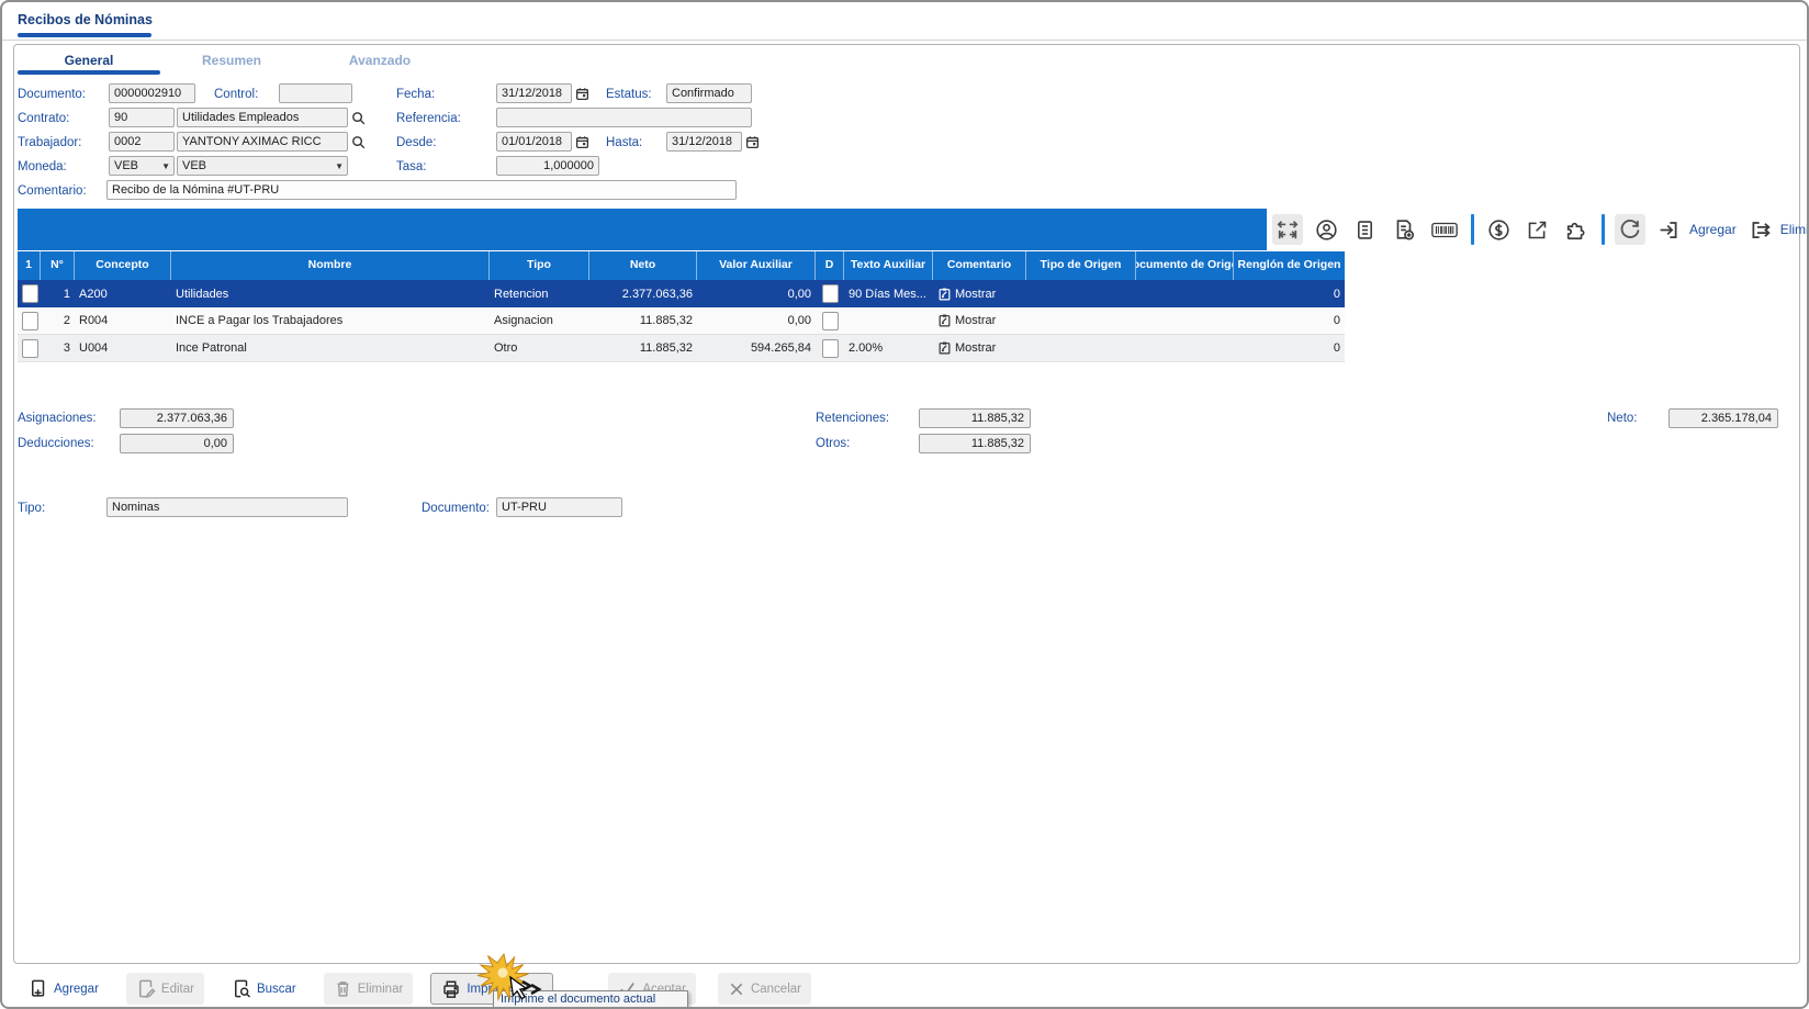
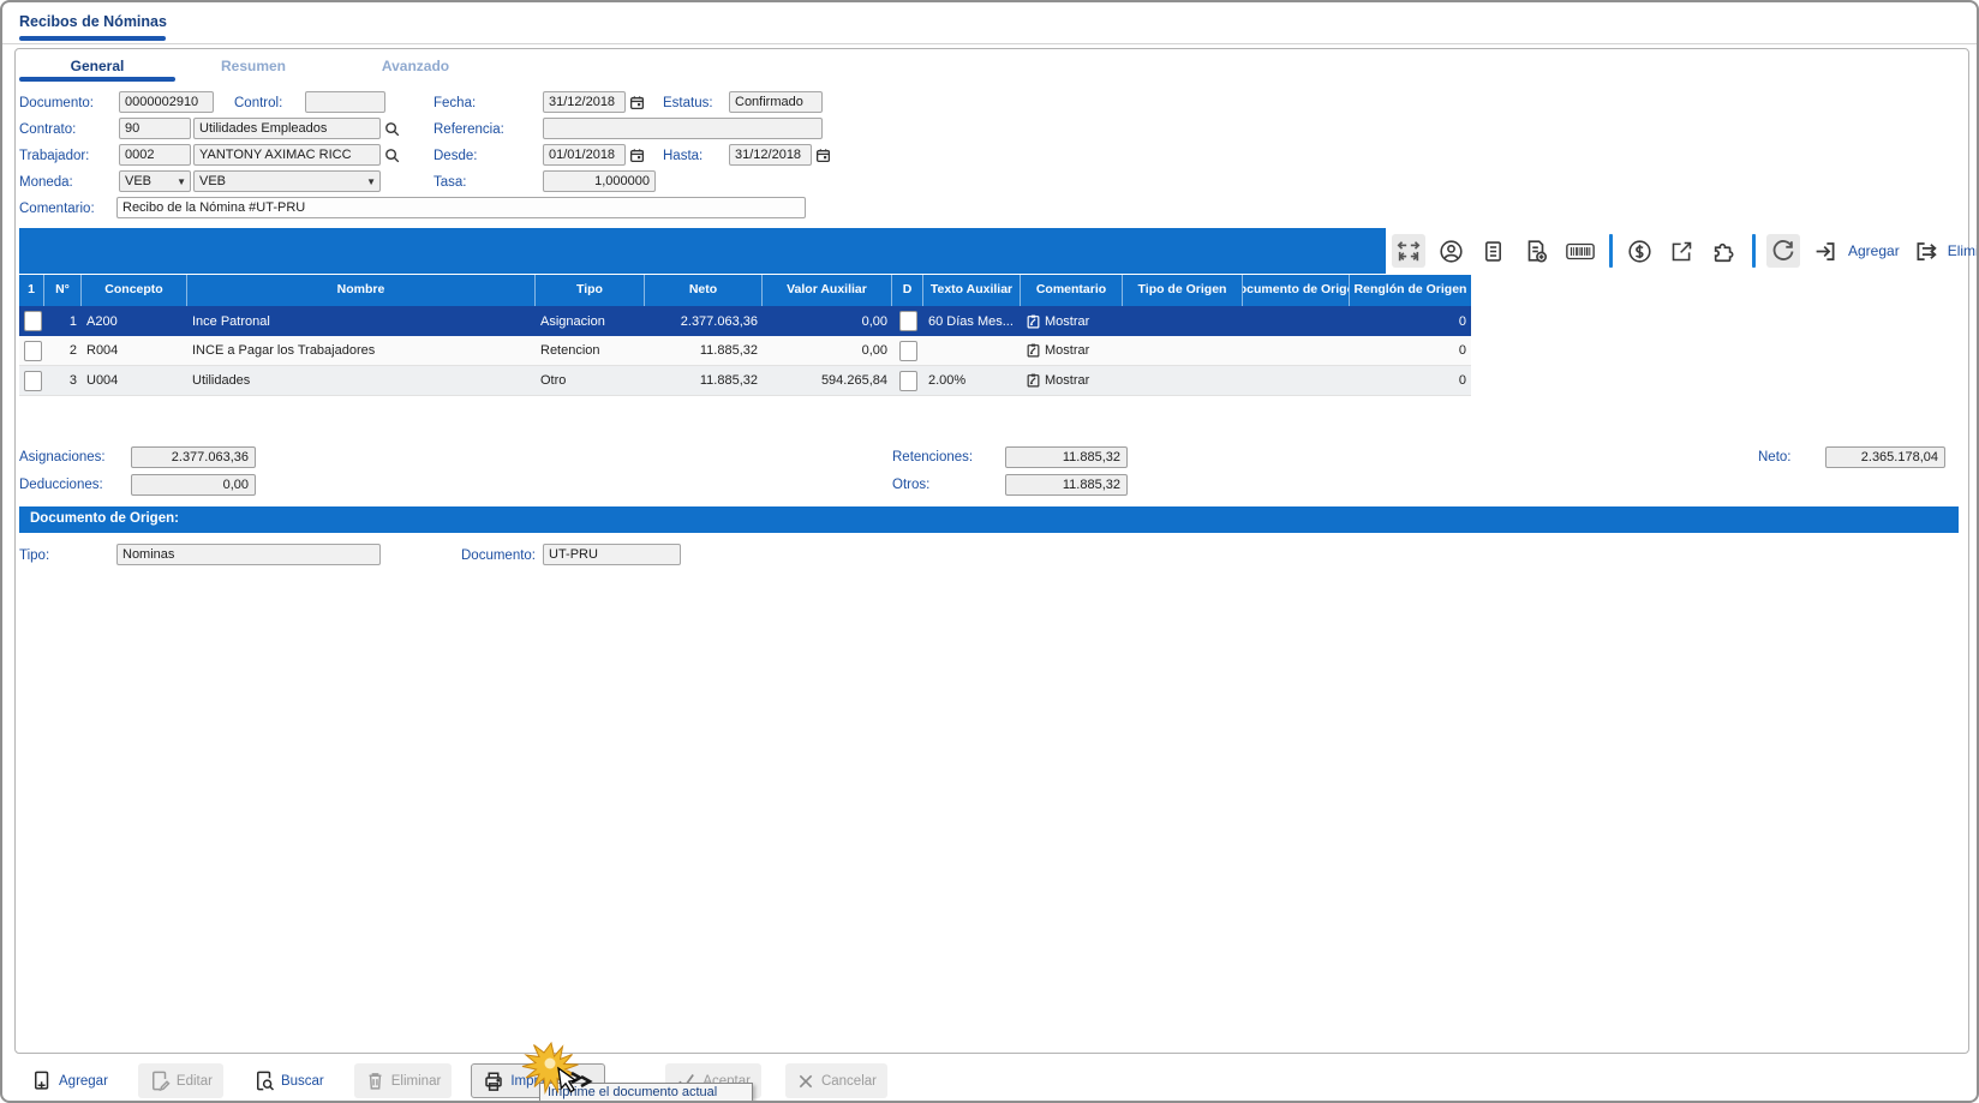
  Recibos de Nóminas
  General
  Resumen
  Avanzado
  Documento:
  0000002910
  Control:
  Fecha:
  31/12/2018
  Estatus:
  Confirmado
  Contrato:
  90
  Utilidades Empleados
  Referencia:
  Trabajador:
  0002
  YANTONY AXIMAC RICC
  Desde:
  01/01/2018
  Hasta:
  31/12/2018
  Moneda:
  VEB
  ▼
  VEB
  ▼
  Tasa:
  1,000000
  Comentario:
  Recibo de la Nómina #UT-PRU
  Agregar
  1
  N°
  Concepto
  Nombre
  Tipo
  Neto
  Valor Auxiliar
  D
  Texto Auxiliar
  Comentario
  Tipo de Origen
  ocumento de Orig
  Renglón de Origen
  1
  A200
- Utilidades
+ Ince Patronal
- Retencion
+ Asignacion
  2.377.063,36
  0,00
- 90 Días Mes...
+ 60 Días Mes...
  Mostrar
  0
  2
  R004
  INCE a Pagar los Trabajadores
- Asignacion
+ Retencion
  11.885,32
  0,00
  Mostrar
  0
  3
  U004
- Ince Patronal
+ Utilidades
  Otro
  11.885,32
  594.265,84
  2.00%
  Mostrar
  0
  Asignaciones:
  2.377.063,36
  Retenciones:
  11.885,32
  Neto:
  2.365.178,04
  Deducciones:
  0,00
  Otros:
  11.885,32
+ Documento de Origen:
  Tipo:
  Nominas
  Documento:
  UT-PRU
  Agregar
  Editar
  Buscar
  Eliminar
  Aceptar
  Cancelar
  Imprime el documento actual
